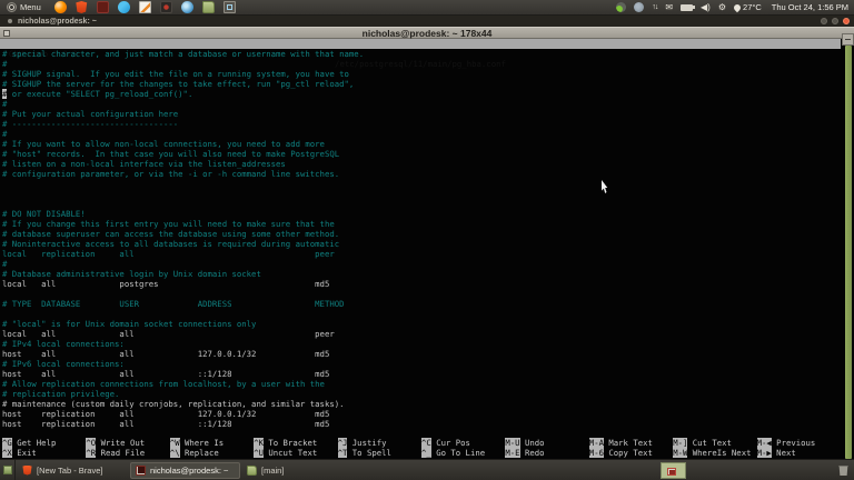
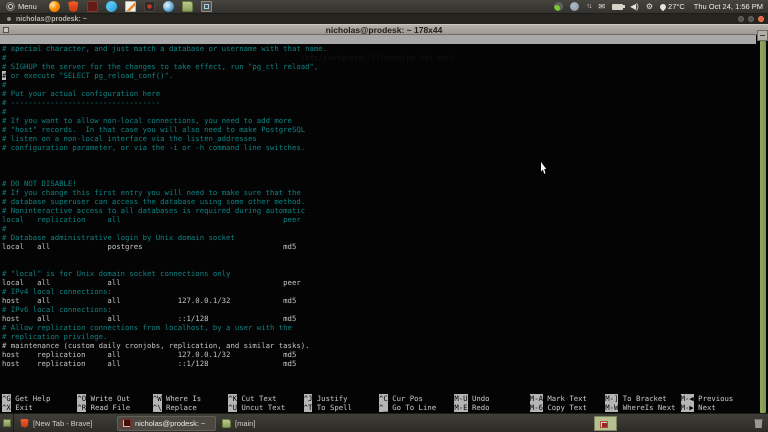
  Menu
  ✉
  ◀)
  ⚙
  27°C
  Thu Oct 24, 1:56 PM
  nicholas@prodesk: ~ 178x44
  GNU nano 2.9.3
  # special character, and just match a database or username with that name.
  #
- # SIGHUP signal. If you edit the file on a running system, you have to
  # SIGHUP the server for the changes to take effect, run "pg_ctl reload",
  # or execute "SELECT pg_reload_conf()".
  #
  # Put your actual configuration here
  # ----------------------------------
  #
  # If you want to allow non-local connections, you need to add more
  # "host" records. In that case you will also need to make PostgreSQL
  # listen on a non-local interface via the listen_addresses
  # configuration parameter, or via the -i or -h command line switches.
  # DO NOT DISABLE!
  # If you change this first entry you will need to make sure that the
  # database superuser can access the database using some other method.
  # Noninteractive access to all databases is required during automatic
  local replication all peer
  #
  # Database administrative login by Unix domain socket
  local all postgres md5
- # TYPE DATABASE USER ADDRESS METHOD
  # "local" is for Unix domain socket connections only
  local all all peer
  # IPv4 local connections:
  host all all 127.0.0.1/32 md5
  # IPv6 local connections:
  host all all ::1/128 md5
  # Allow replication connections from localhost, by a user with the
  # replication privilege.
  # maintenance (custom daily cronjobs, replication, and similar tasks).
  host replication all 127.0.0.1/32 md5
  host replication all ::1/128 md5
  ^G Get Help
  ^O Write Out
  ^W Where Is
- ^K To Bracket
+ ^K Cut Text
  ^J Justify
  ^C Cur Pos
  M-U Undo
  M-A Mark Text
- M-] Cut Text
+ M-] To Bracket
  M-◀ Previous
  ^X Exit
  ^R Read File
  ^\ Replace
  ^U Uncut Text
  ^T To Spell
  ^_ Go To Line
  M-E Redo
  M-6 Copy Text
  M-W WhereIs Next
  M-▶ Next
  [New Tab - Brave]
  nicholas@prodesk: ~
  [main]
